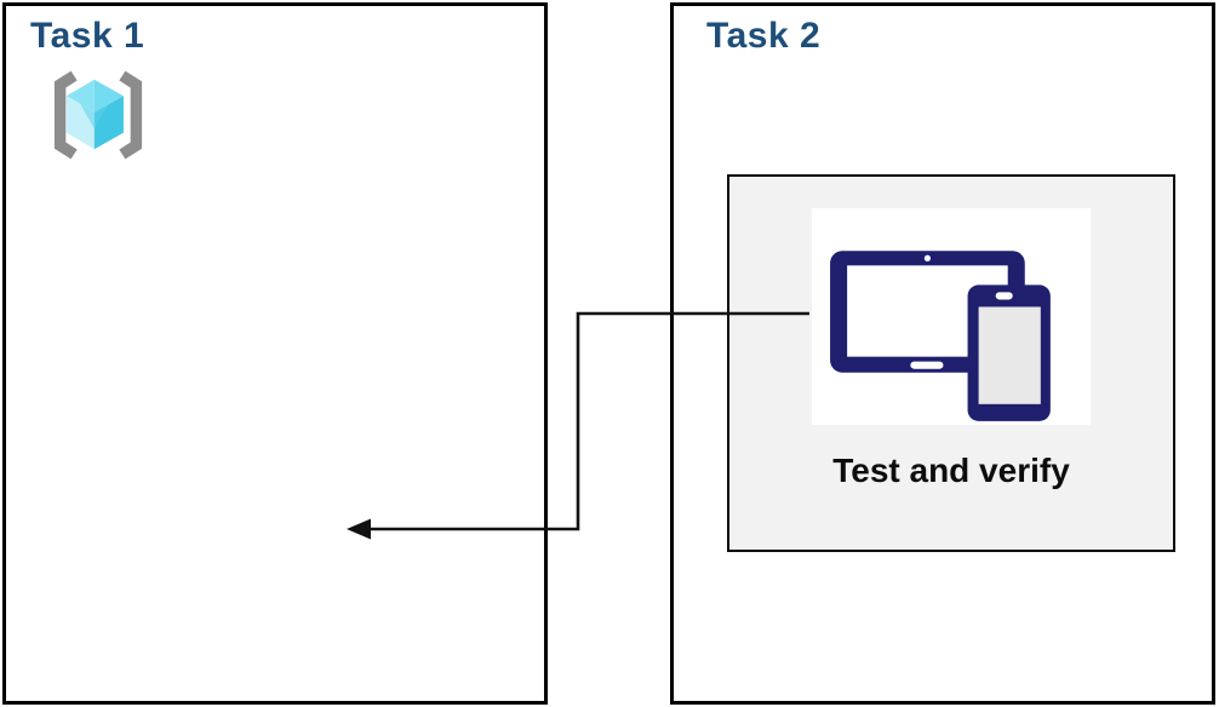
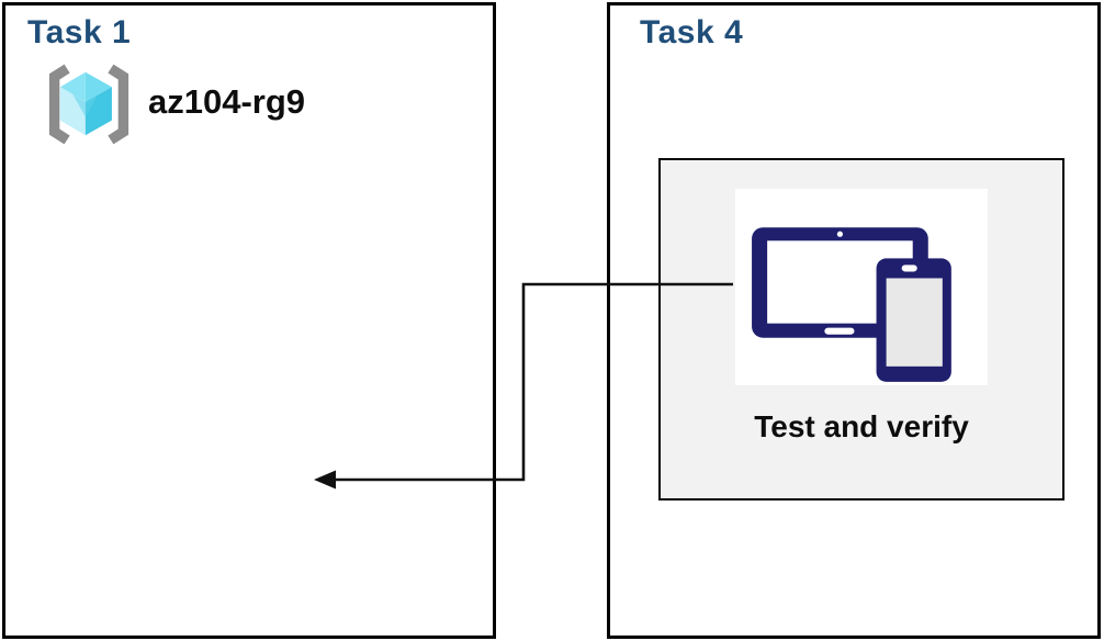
  Task 1
+ az104-rg9
- Task 2
+ Task 4
  Test and verify
